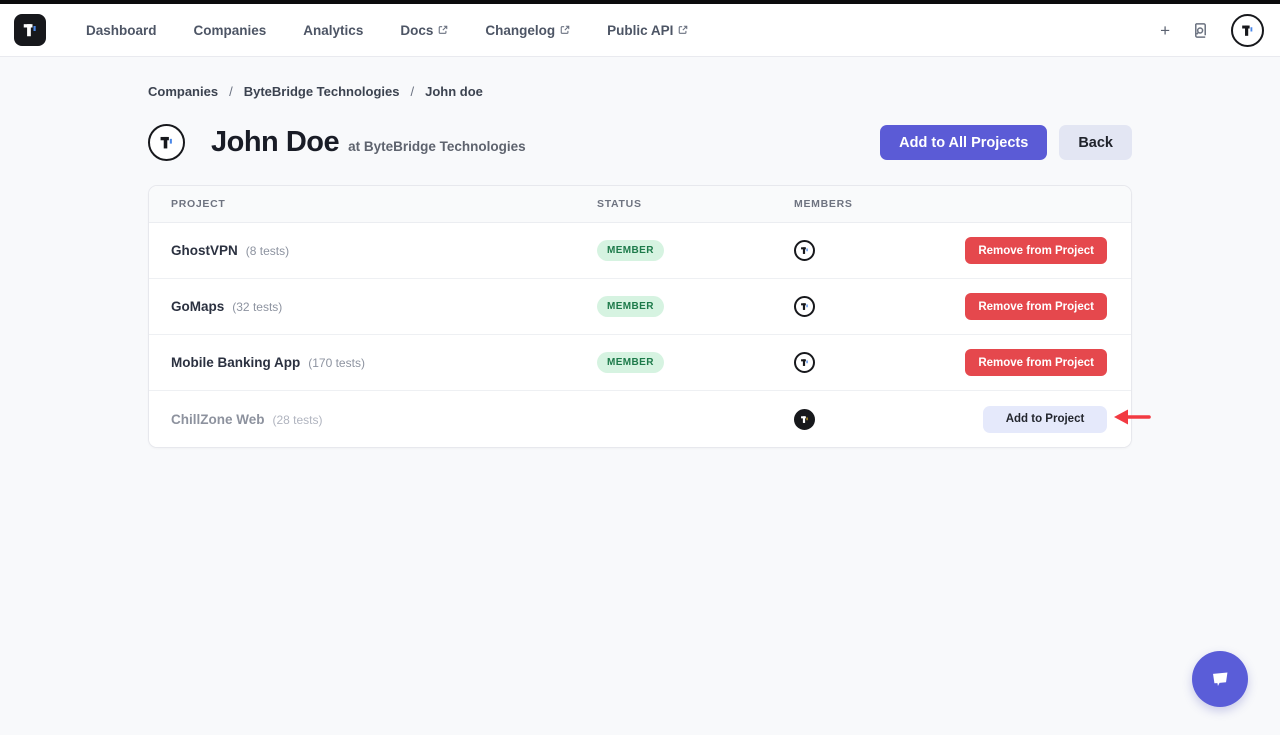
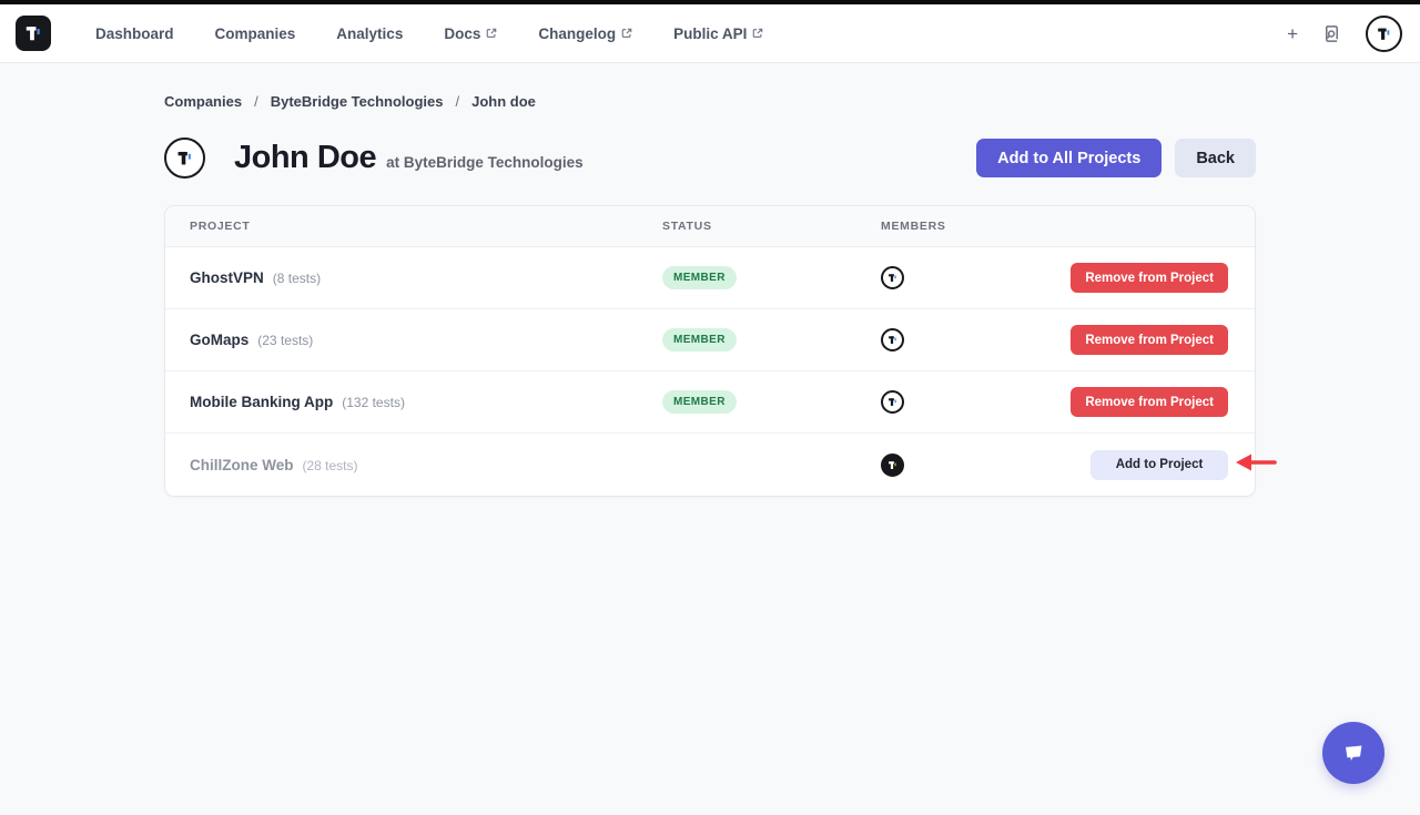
  Dashboard
  Companies
  Analytics
  Docs
  Changelog
  Public API
  +
  Companies
  /
  ByteBridge Technologies
  /
  John doe
  John Doe
  at ByteBridge Technologies
  Add to All Projects
  Back
  PROJECT
  STATUS
  MEMBERS
  GhostVPN
  (8 tests)
  MEMBER
  Remove from Project
  GoMaps
- (32 tests)
+ (23 tests)
  MEMBER
  Remove from Project
  Mobile Banking App
- (170 tests)
+ (132 tests)
  MEMBER
  Remove from Project
  ChillZone Web
  (28 tests)
  Add to Project
